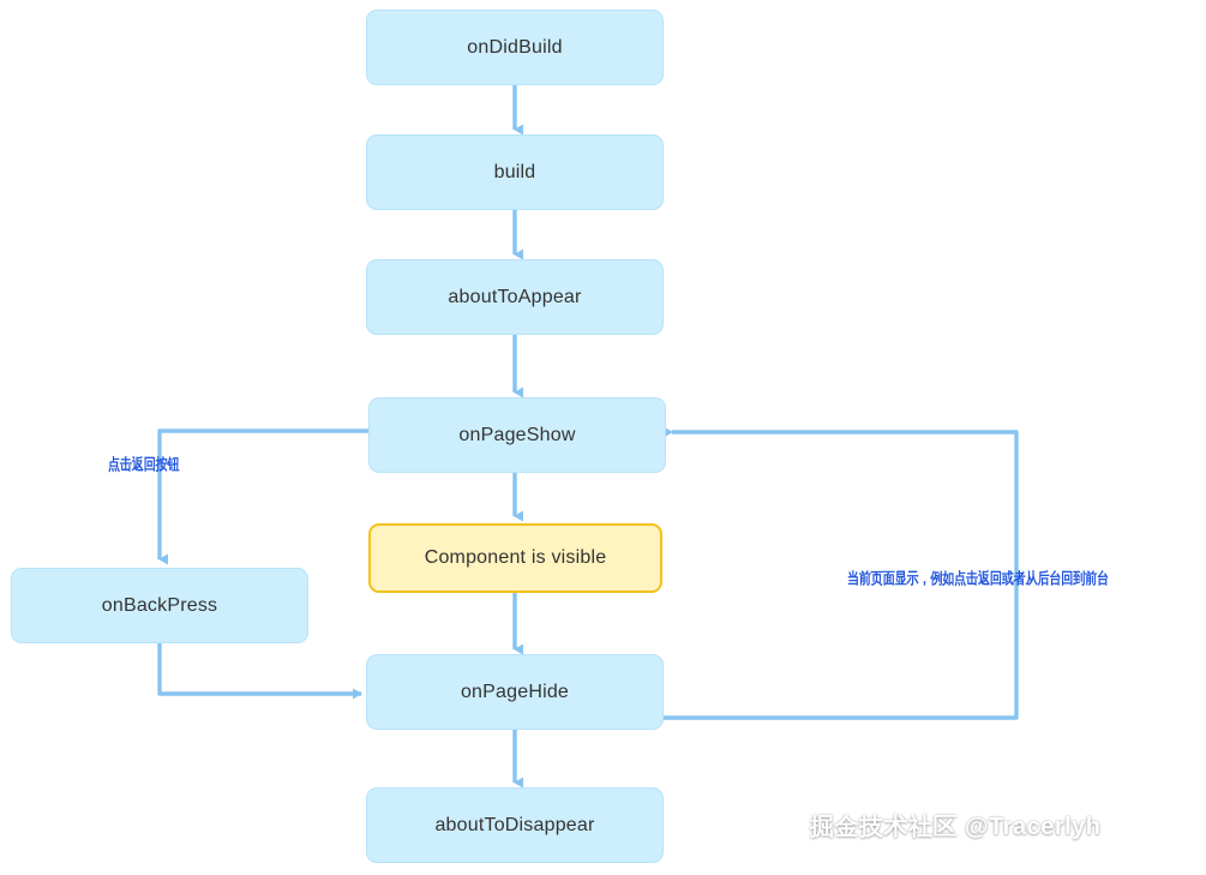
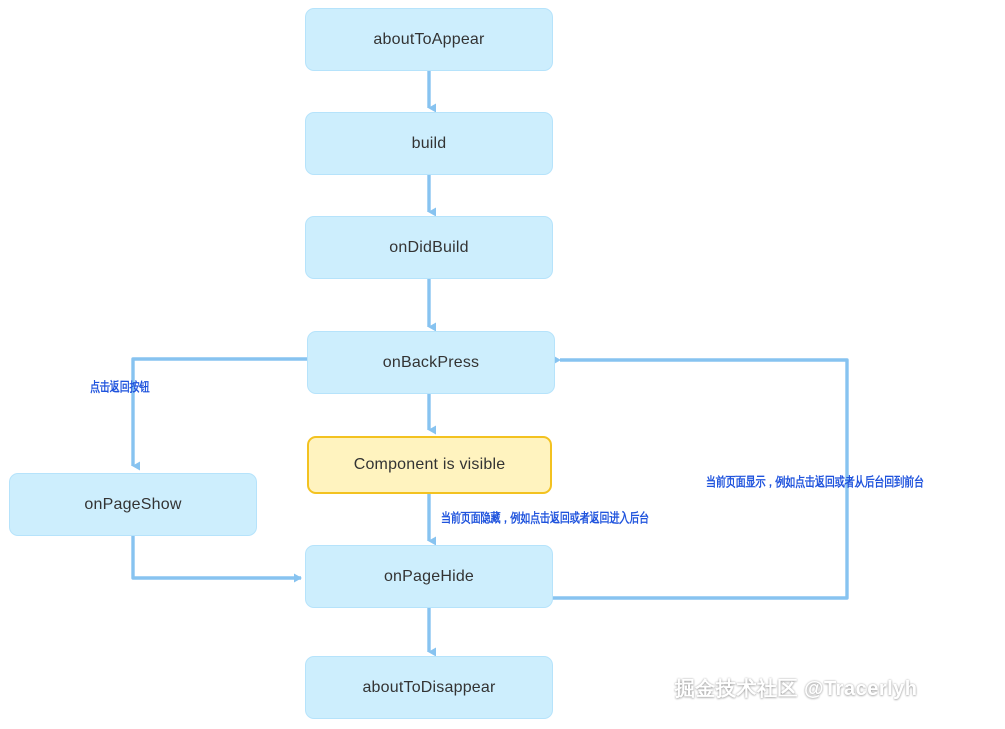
- onDidBuild
+ aboutToAppear
  build
- aboutToAppear
+ onDidBuild
- onPageShow
+ onBackPress
  Component is visible
- onBackPress
+ onPageShow
  onPageHide
  aboutToDisappear
  点击返回按钮
+ 当前页面隐藏，例如点击返回或者返回进入后台
  当前页面显示，例如点击返回或者从后台回到前台
  掘金技术社区 @Tracerlyh
